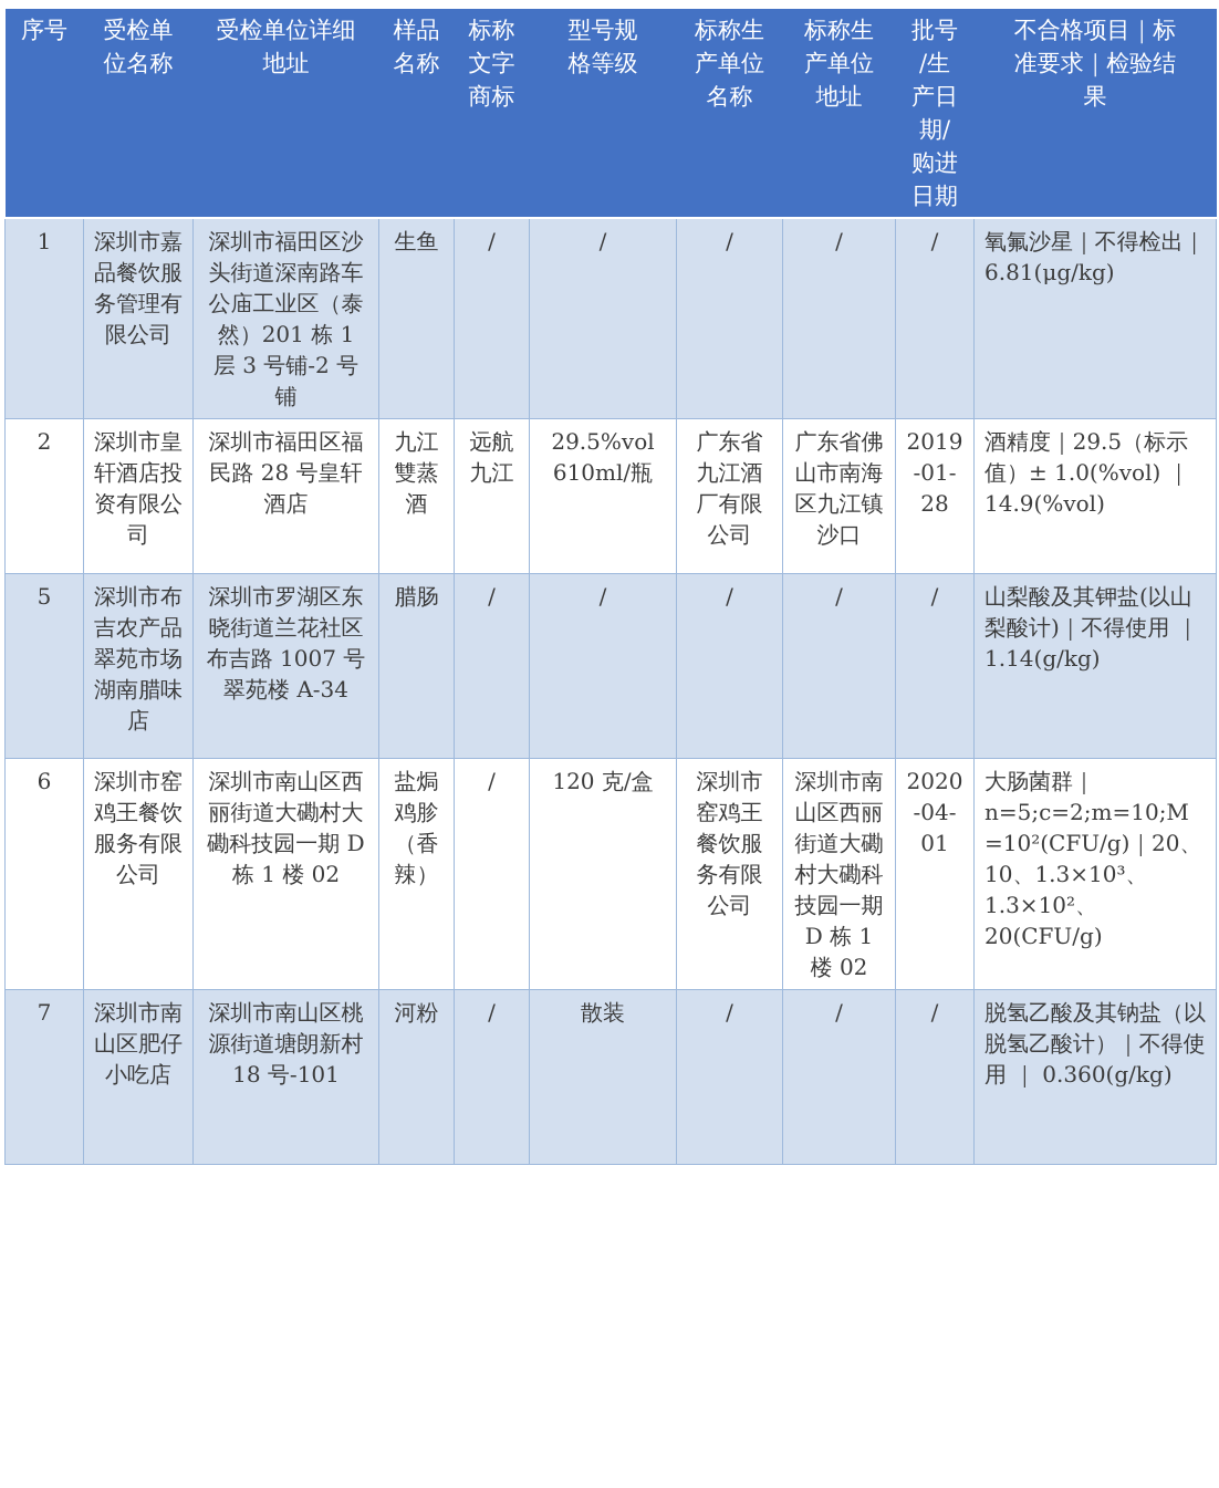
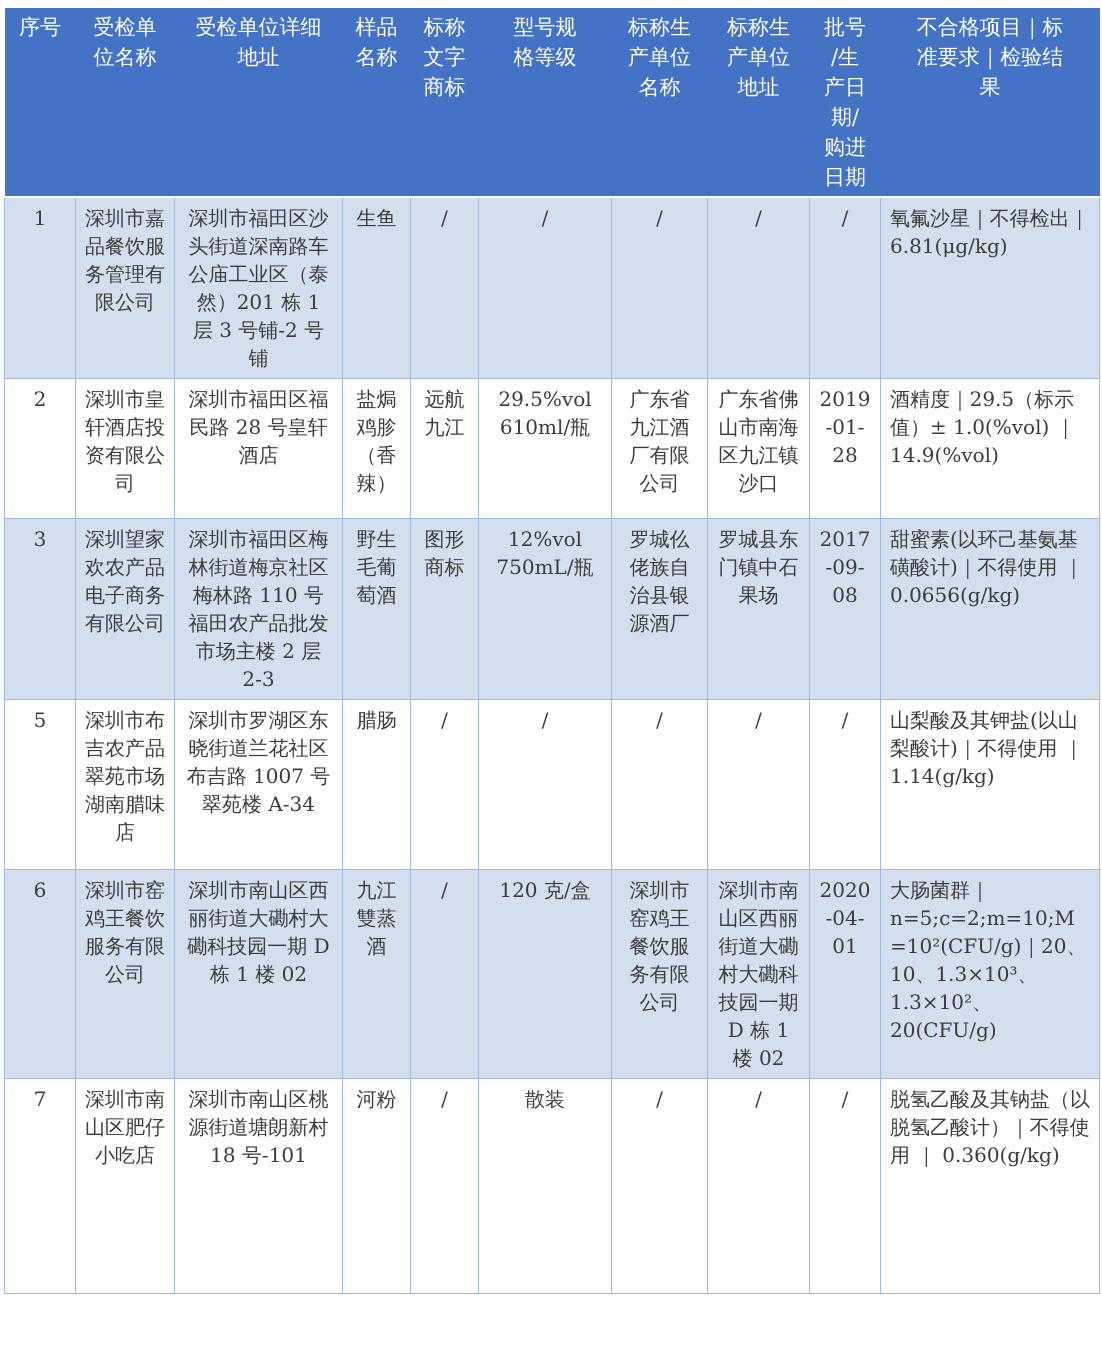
  序号	受检单 位名称	受检单位详细 地址	样品 名称	标称 文字 商标	型号规 格等级	标称生 产单位 名称	标称生 产单位 地址	批号 /生 产日 期/ 购进 日期	不合格项目｜标 准要求｜检验结 果
  1	深圳市嘉品餐饮服务管理有限公司	深圳市福田区沙头街道深南路车公庙工业区（泰然）201 栋 1 层 3 号铺-2 号铺	生鱼	/	/	/	/	/	氧氟沙星｜不得检出｜ 6.81(μg/kg)
- 2	深圳市皇轩酒店投资有限公司	深圳市福田区福民路 28 号皇轩酒店	九江雙蒸酒	远航九江	29.5%vol 610ml/瓶	广东省九江酒厂有限公司	广东省佛山市南海区九江镇沙口	2019-01-28	酒精度｜29.5（标示值）± 1.0(%vol) ｜ 14.9(%vol)
+ 2	深圳市皇轩酒店投资有限公司	深圳市福田区福民路 28 号皇轩酒店	盐焗鸡胗（香辣）	远航九江	29.5%vol 610ml/瓶	广东省九江酒厂有限公司	广东省佛山市南海区九江镇沙口	2019-01-28	酒精度｜29.5（标示值）± 1.0(%vol) ｜ 14.9(%vol)
+ 3	深圳望家欢农产品电子商务有限公司	深圳市福田区梅林街道梅京社区梅林路 110 号福田农产品批发市场主楼 2 层 2-3	野生毛葡萄酒	图形商标	12%vol 750mL/瓶	罗城仫佬族自治县银源酒厂	罗城县东门镇中石果场	2017-09-08	甜蜜素(以环己基氨基磺酸计)｜不得使用 ｜ 0.0656(g/kg)
  5	深圳市布吉农产品翠苑市场湖南腊味店	深圳市罗湖区东晓街道兰花社区布吉路 1007 号翠苑楼 A-34	腊肠	/	/	/	/	/	山梨酸及其钾盐(以山梨酸计)｜不得使用 ｜ 1.14(g/kg)
- 6	深圳市窑鸡王餐饮服务有限公司	深圳市南山区西丽街道大磡村大磡科技园一期 D 栋 1 楼 02	盐焗鸡胗（香辣）	/	120 克/盒	深圳市窑鸡王餐饮服务有限公司	深圳市南山区西丽街道大磡村大磡科技园一期 D 栋 1 楼 02	2020-04-01	大肠菌群｜n=5;c=2;m=10;M=10²(CFU/g)｜20、10、1.3×10³、1.3×10²、20(CFU/g)
+ 6	深圳市窑鸡王餐饮服务有限公司	深圳市南山区西丽街道大磡村大磡科技园一期 D 栋 1 楼 02	九江雙蒸酒	/	120 克/盒	深圳市窑鸡王餐饮服务有限公司	深圳市南山区西丽街道大磡村大磡科技园一期 D 栋 1 楼 02	2020-04-01	大肠菌群｜n=5;c=2;m=10;M=10²(CFU/g)｜20、10、1.3×10³、1.3×10²、20(CFU/g)
  7	深圳市南山区肥仔小吃店	深圳市南山区桃源街道塘朗新村 18 号-101	河粉	/	散装	/	/	/	脱氢乙酸及其钠盐（以脱氢乙酸计）｜不得使用 ｜ 0.360(g/kg)
